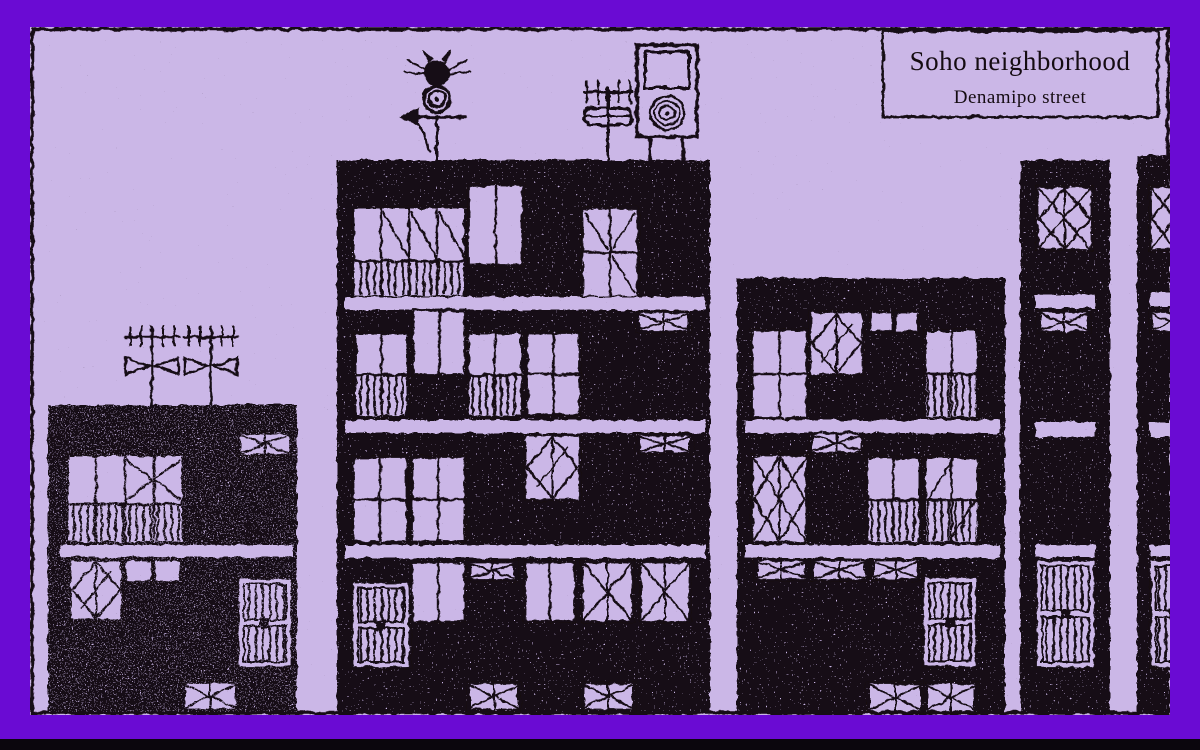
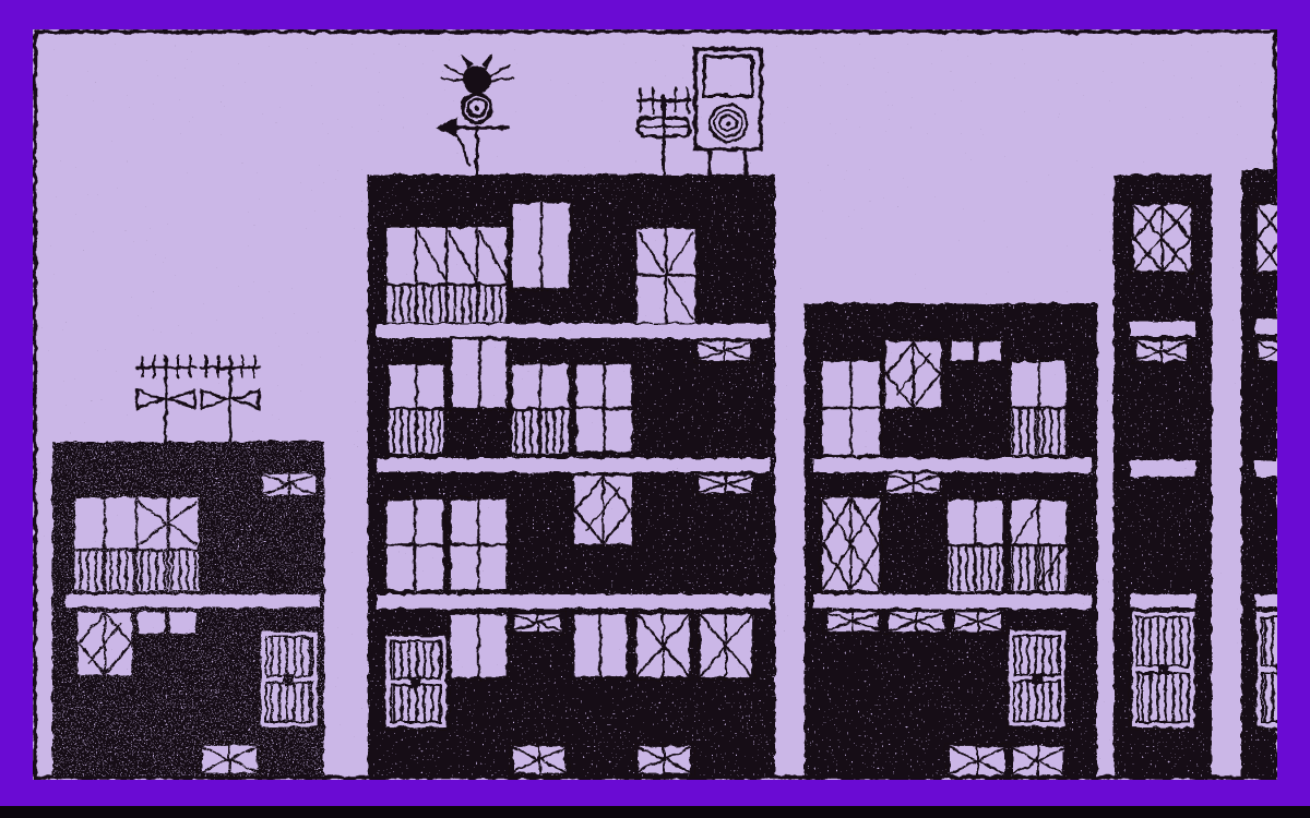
- Soho neighborhood
- Denamipo street
